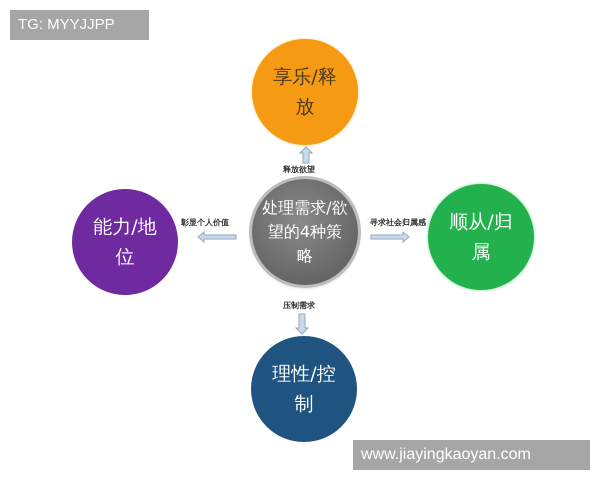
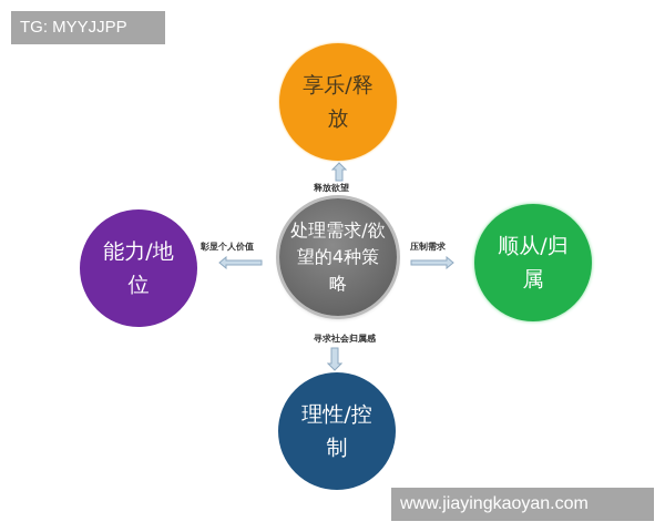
  TG: MYYJJPP
  享乐/释放
  释放欲望
  能力/地位
  彰显个人价值
  顺从/归属
- 寻求社会归属感
+ 压制需求
  理性/控制
- 压制需求
+ 寻求社会归属感
  处理需求/欲望的4种策略
  www.jiayingkaoyan.com
